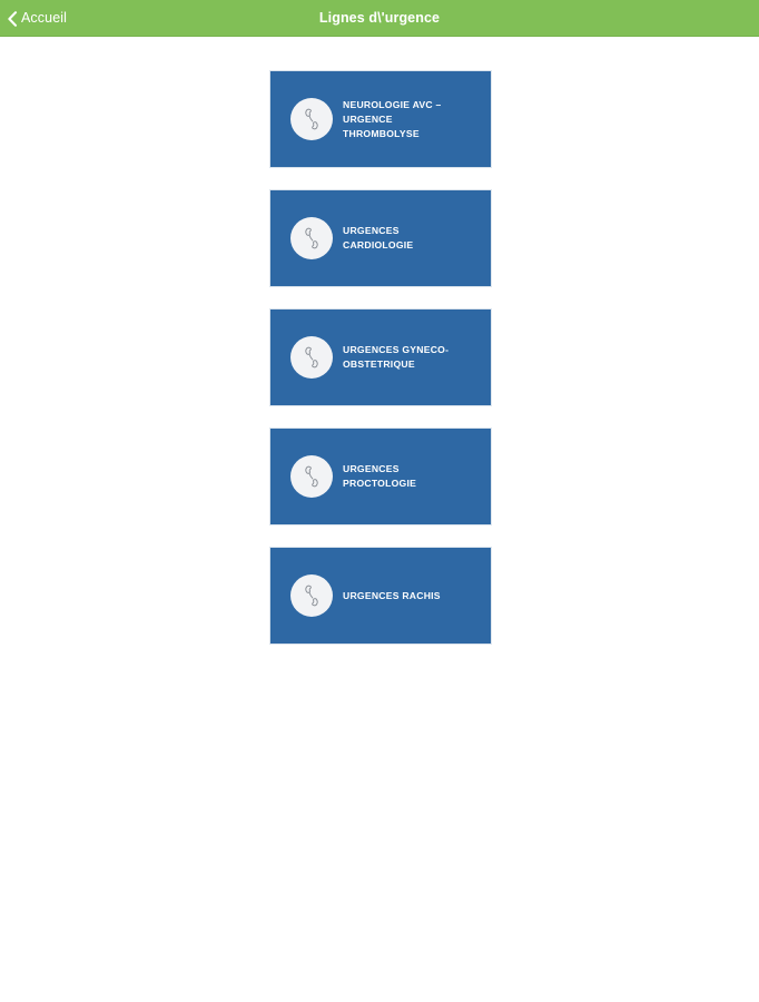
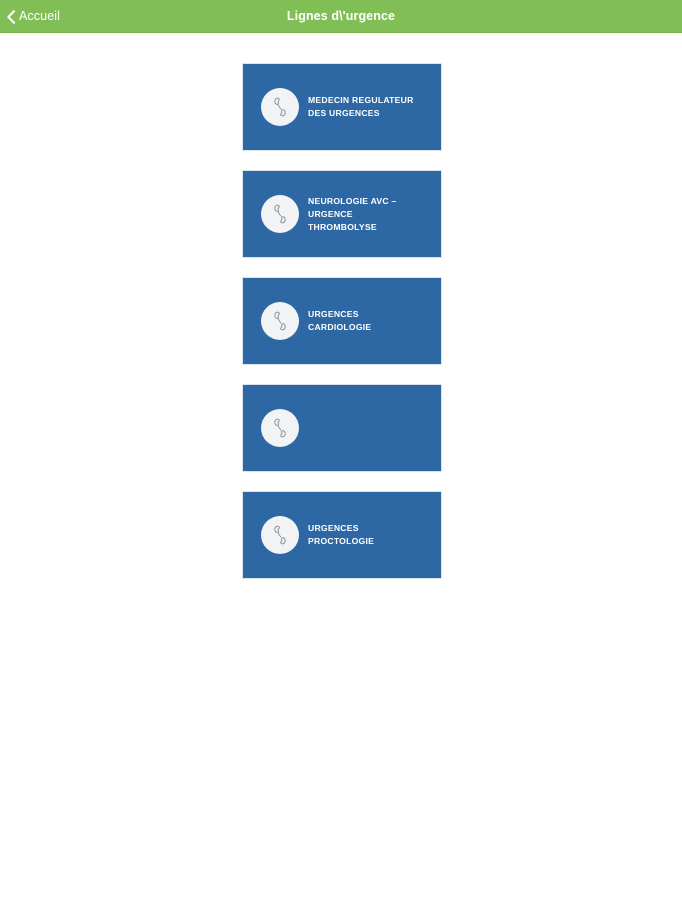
  Accueil
  Lignes d\'urgence
+ MEDECIN REGULATEUR
+ DES URGENCES
  NEUROLOGIE AVC –
  URGENCE
  THROMBOLYSE
  URGENCES
  CARDIOLOGIE
- URGENCES GYNECO-
- OBSTETRIQUE
  URGENCES
  PROCTOLOGIE
- URGENCES RACHIS
